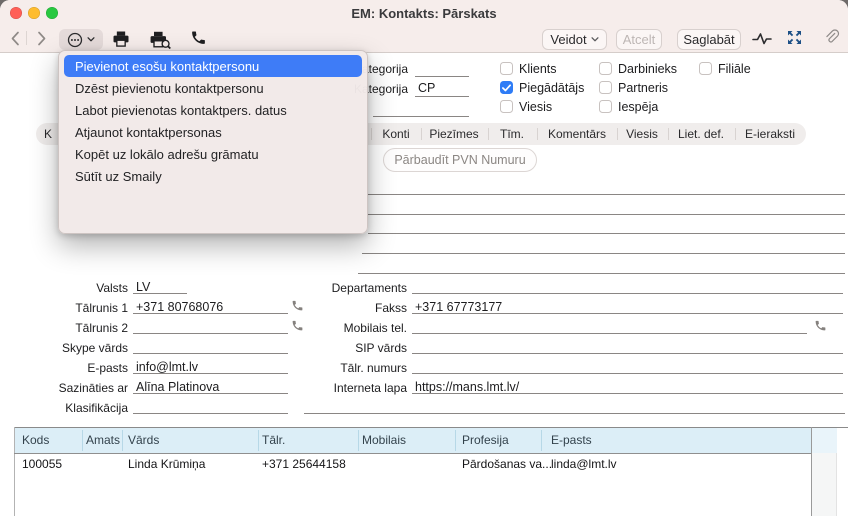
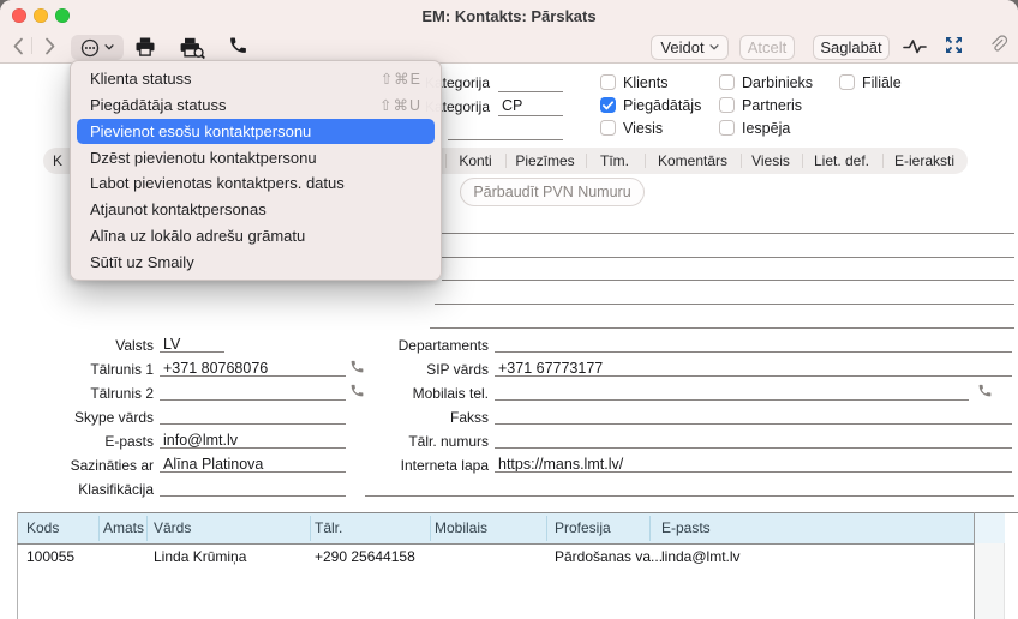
  EM: Kontakts: Pārskats
  Veidot
  Atcelt
  Saglabāt
  tegorija
  tegorija
  CP
  Klients
  Piegādātājs
  Viesis
  Darbinieks
  Partneris
  Iespēja
  Filiāle
  K
  Konti
  Piezīmes
  Tīm.
  Komentārs
  Viesis
  Liet. def.
  E-ieraksti
  Pārbaudīt PVN Numuru
  Valsts
  LV
  Tālrunis 1
  +371 80768076
  Tālrunis 2
  Skype vārds
  E-pasts
  info@lmt.lv
  Sazināties ar
  Alīna Platinova
  Klasifikācija
  Departaments
- Fakss
+ SIP vārds
  +371 67773177
  Mobilais tel.
- SIP vārds
+ Fakss
  Tālr. numurs
  Interneta lapa
  https://mans.lmt.lv/
  Kods
  Amats
  Vārds
  Tālr.
  Mobilais
  Profesija
  E-pasts
  100055
  Linda Krūmiņa
- +371 25644158
+ +290 25644158
  Pārdošanas va...
  linda@lmt.lv
+ Klienta statuss
+ ⇧⌘E
+ Piegādātāja statuss
+ ⇧⌘U
  Pievienot esošu kontaktpersonu
  Dzēst pievienotu kontaktpersonu
  Labot pievienotas kontaktpers. datus
  Atjaunot kontaktpersonas
- Kopēt uz lokālo adrešu grāmatu
+ Alīna uz lokālo adrešu grāmatu
  Sūtīt uz Smaily
